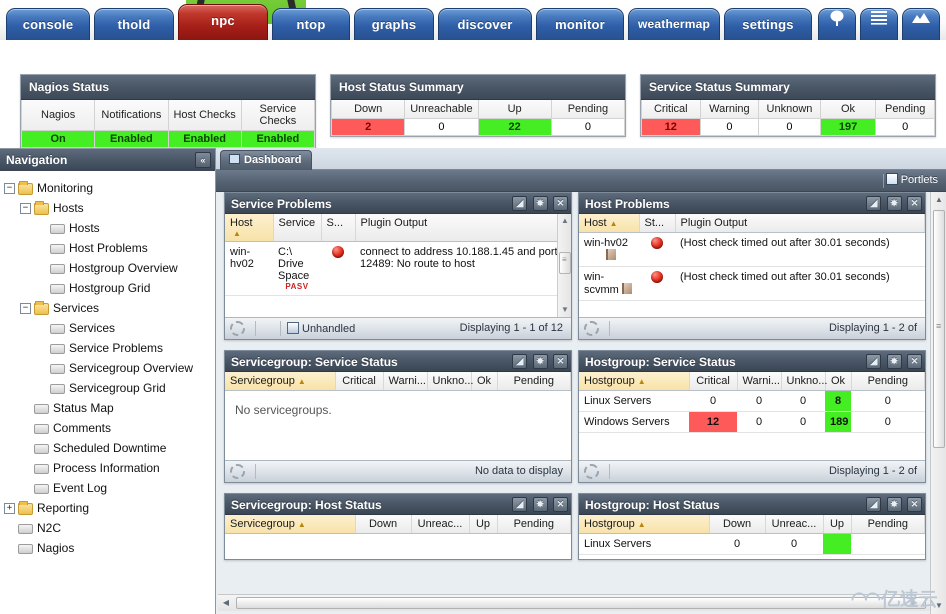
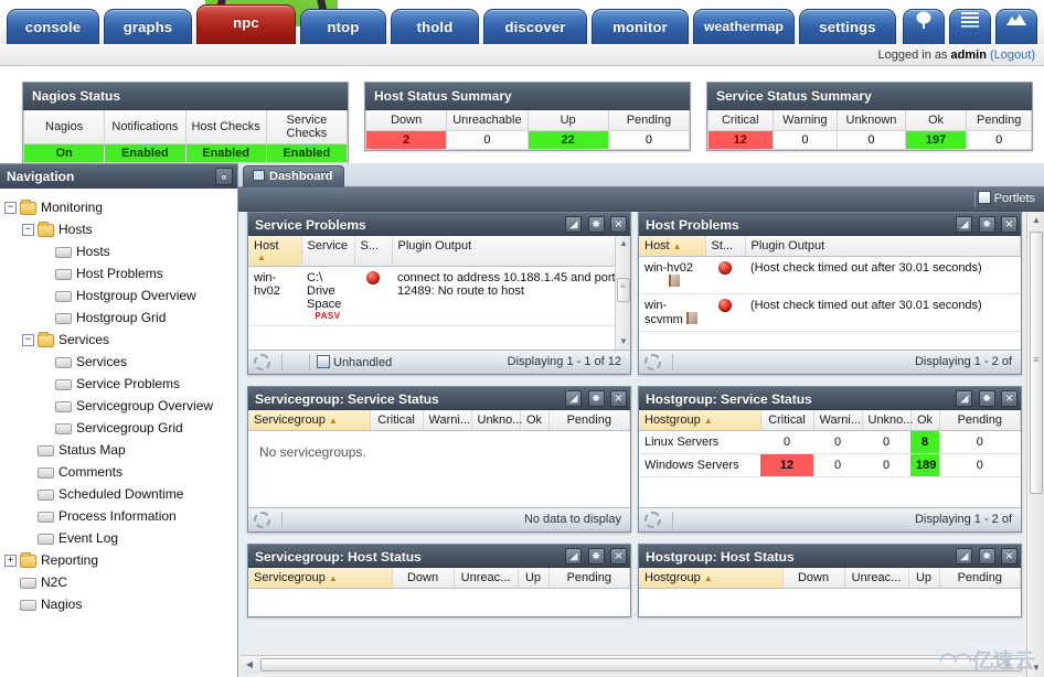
  console
- thold
+ graphs
  npc
  ntop
- graphs
+ thold
  discover
  monitor
  weathermap
  settings
+ Logged in as admin (Logout)
  Nagios Status
  Nagios	Notifications	Host Checks	Service Checks
  On	Enabled	Enabled	Enabled
  Host Status Summary
  Down	Unreachable	Up	Pending
  2	0	22	0
  Service Status Summary
  Critical	Warning	Unknown	Ok	Pending
  12	0	0	197	0
  Navigation
  «
  − Monitoring
  − Hosts
  Hosts
  Host Problems
  Hostgroup Overview
  Hostgroup Grid
  − Services
  Services
  Service Problems
  Servicegroup Overview
  Servicegroup Grid
  Status Map
  Comments
  Scheduled Downtime
  Process Information
  Event Log
  + Reporting
  N2C
  Nagios
  Dashboard
  Portlets
  Service Problems
  ◢ ✸ ✕
  Host▲	Service	S...	Plugin Output
  win-hv02	C:\ Drive Space PASV		connect to address 10.188.1.45 and port 12489: No route to host
  ▲
  ▼
  Unhandled
  Displaying 1 - 1 of 12
  Servicegroup: Service Status
  ◢ ✸ ✕
  Servicegroup ▲	Critical	Warni...	Unkno...	Ok	Pending
  No servicegroups.
  No data to display
  Servicegroup: Host Status
  ◢ ✸ ✕
  Servicegroup ▲	Down	Unreac...	Up	Pending
  Host Problems
  ◢ ✸ ✕
  Host ▲	St...	Plugin Output
  win-hv02		(Host check timed out after 30.01 seconds)
  win-scvmm		(Host check timed out after 30.01 seconds)
  Displaying 1 - 2 of
  Hostgroup: Service Status
  ◢ ✸ ✕
  Hostgroup ▲	Critical	Warni...	Unkno...	Ok	Pending
  Linux Servers	0	0	0	8	0
  Windows Servers	12	0	0	189	0
  Displaying 1 - 2 of
  Hostgroup: Host Status
  ◢ ✸ ✕
  Hostgroup ▲	Down	Unreac...	Up	Pending
- Linux Servers	0	0
  ▲
  ▼
  ◀
  ◠◠ 亿速云
